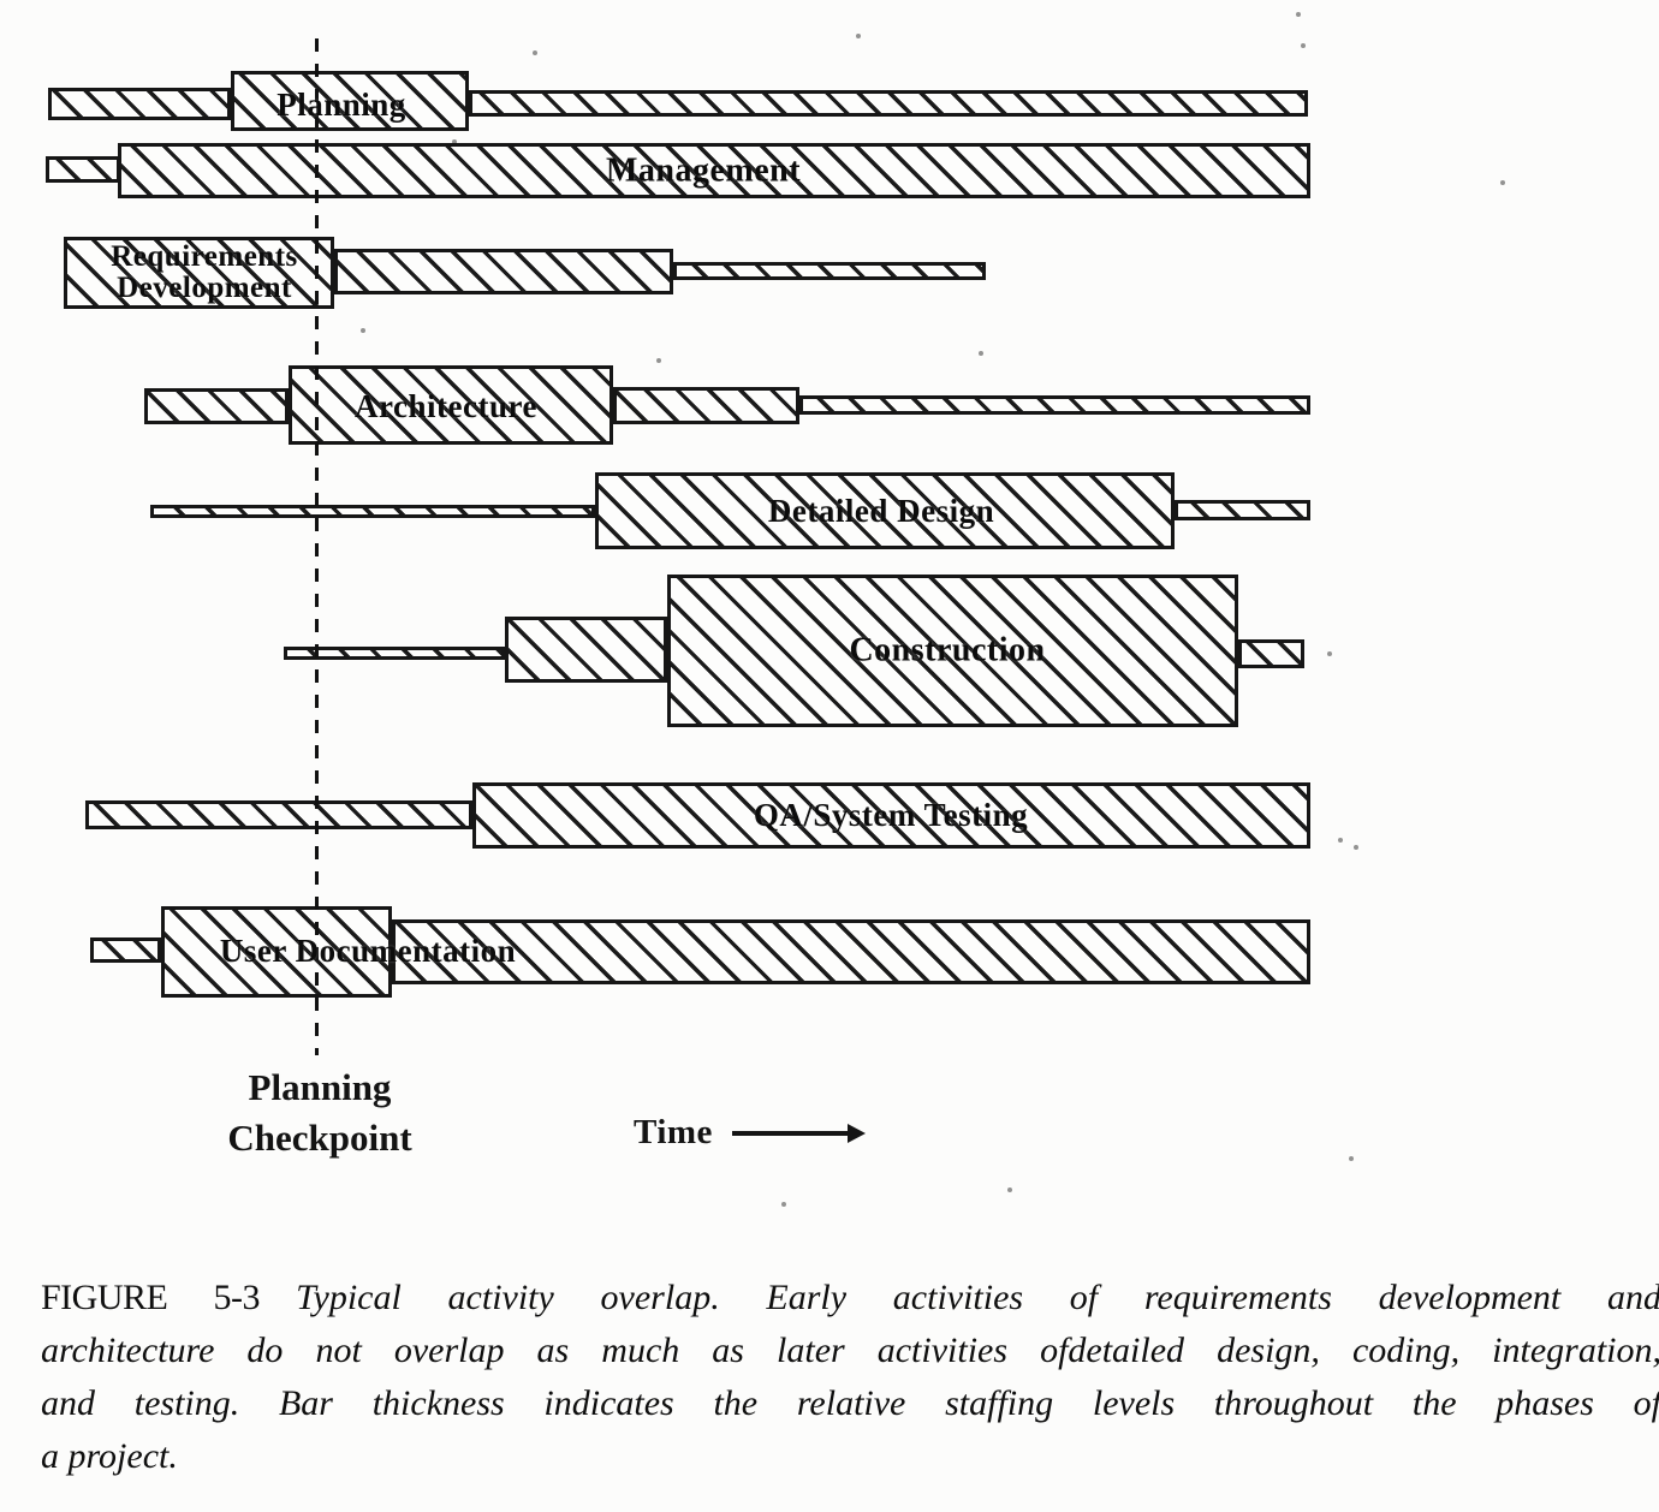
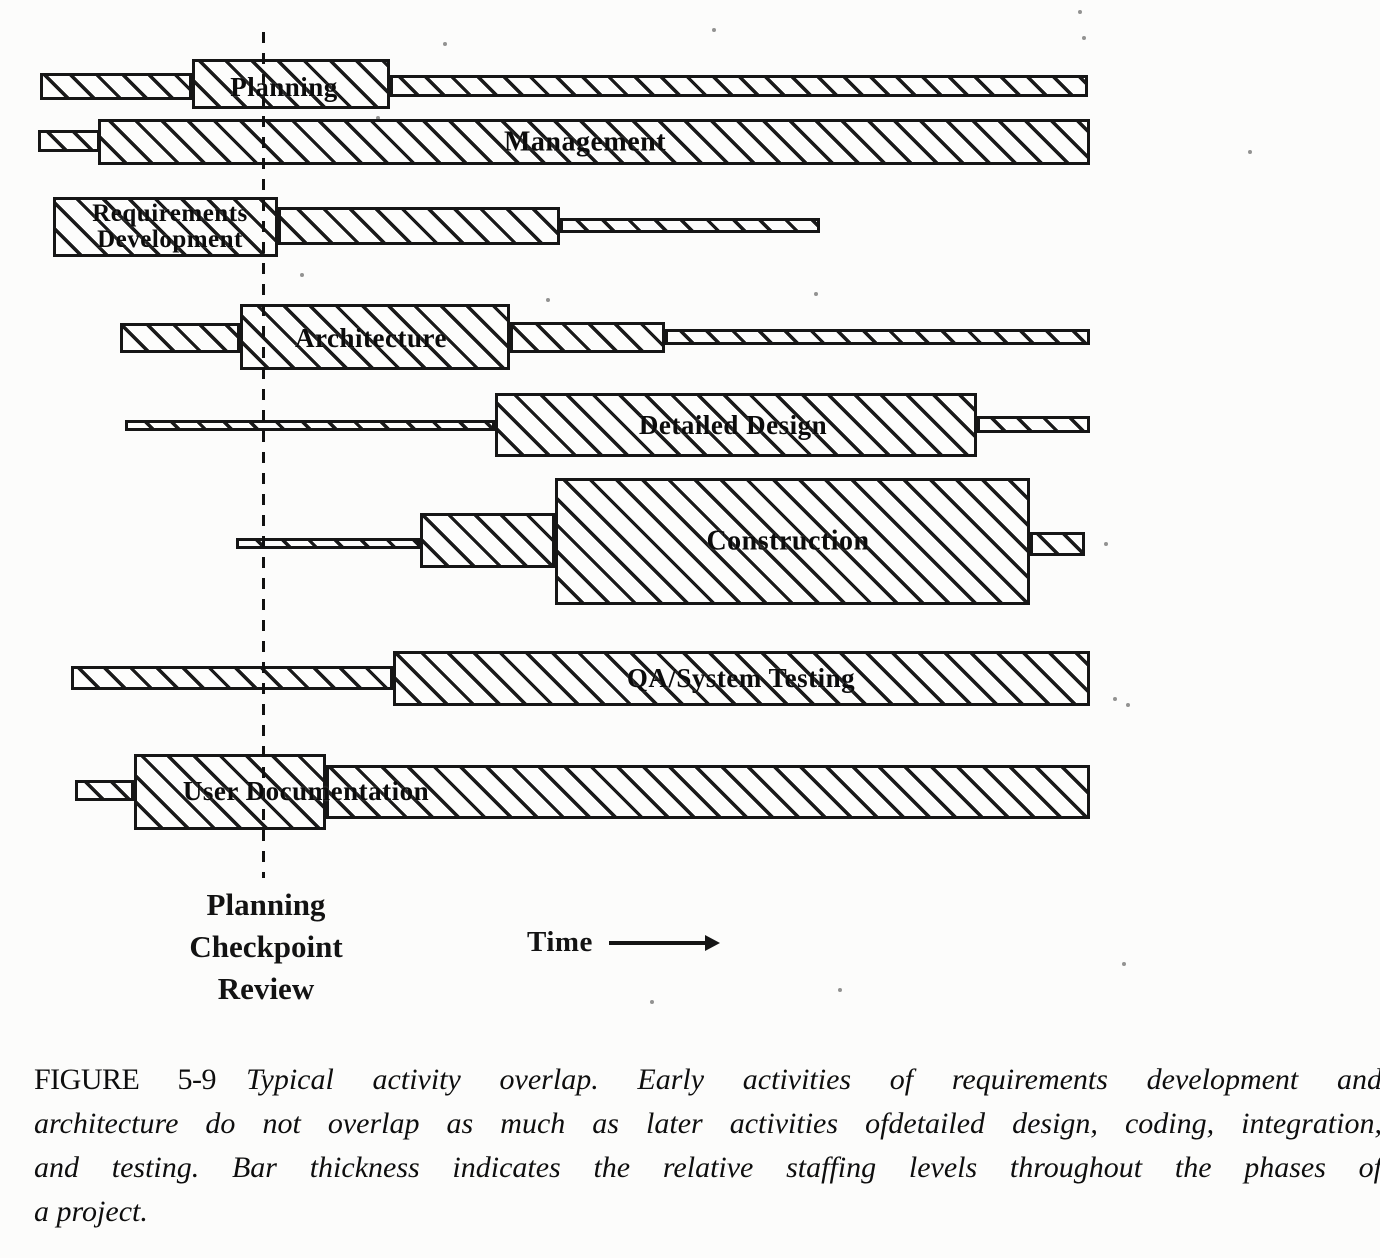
  Planning
  Management
  Requirements
  Development
  Architecture
  Detailed Design
  Construction
  QA/System Testing
  User Documentation
  Planning
  Checkpoint
+ Review
  Time
- FIGURE 5-3 Typical activity overlap. Early activities of requirements development and
+ FIGURE 5-9 Typical activity overlap. Early activities of requirements development and
  architecture do not overlap as much as later activities ofdetailed design, coding, integration,
  and testing. Bar thickness indicates the relative staffing levels throughout the phases of
  a project.
